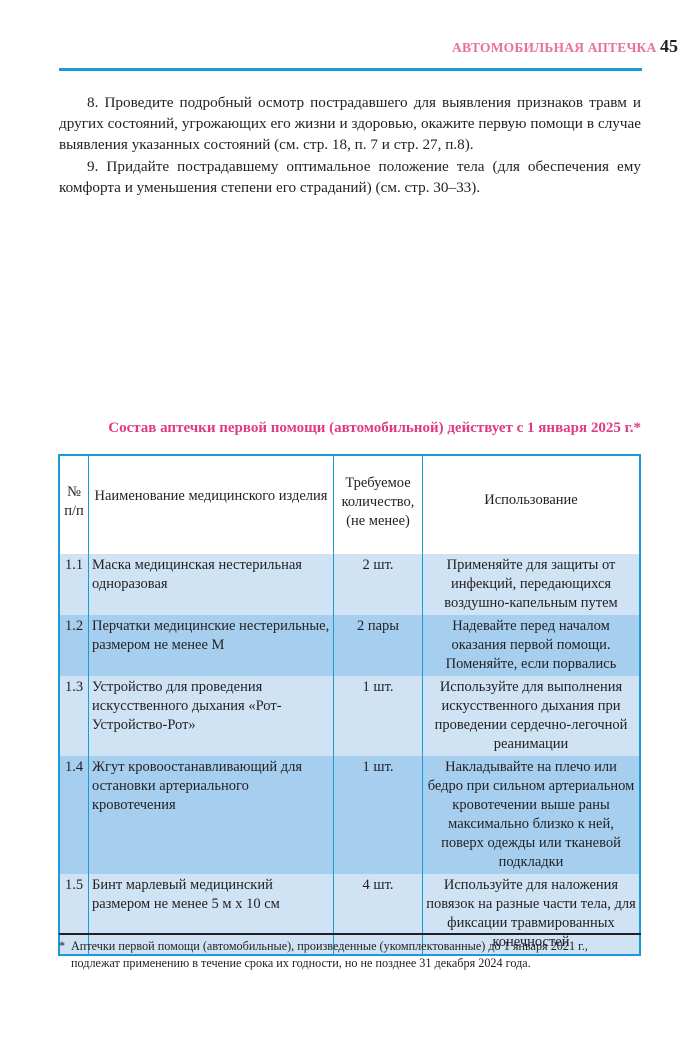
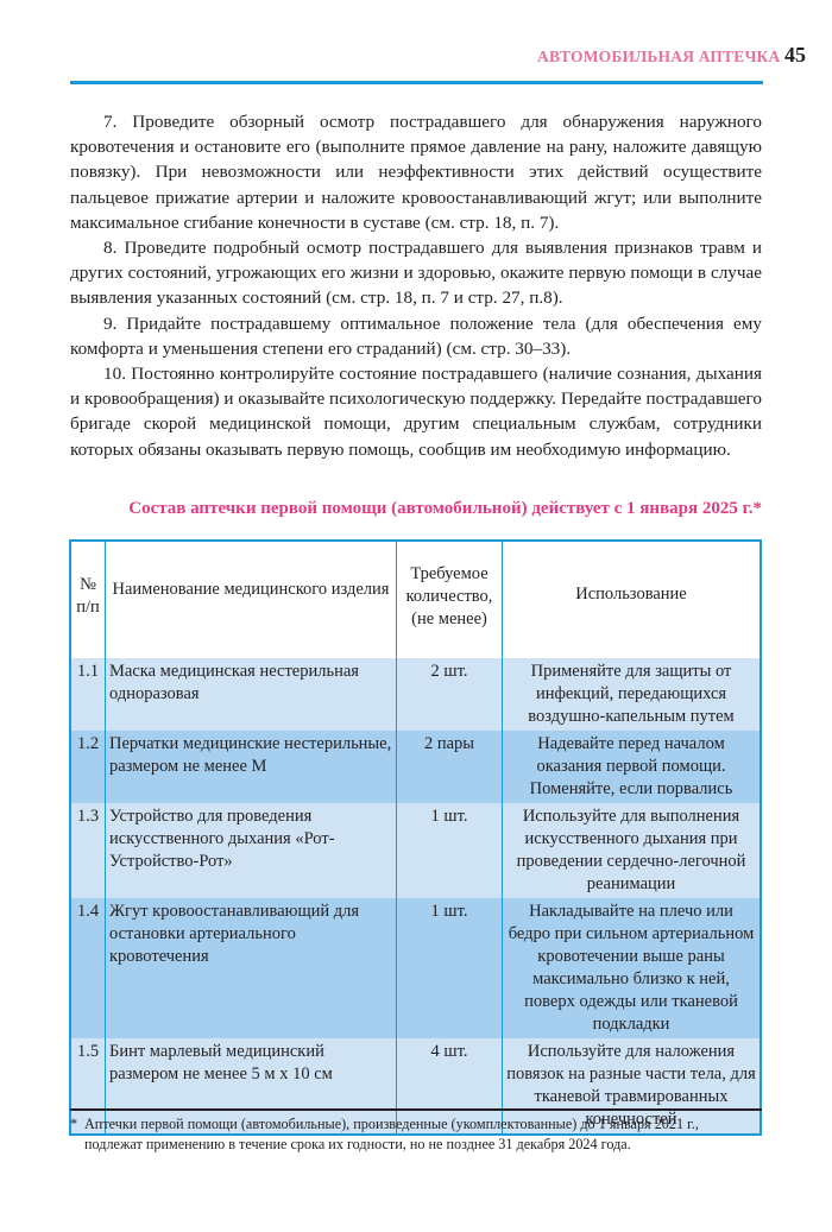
  АВТОМОБИЛЬНАЯ АПТЕЧКА
  45
+ 7. Проведите обзорный осмотр пострадавшего для обнаружения наружного кровотечения и остановите его (выполните прямое давление на рану, наложите давящую повязку). При невозможности или неэффективности этих действий осуществите пальцевое прижатие артерии и наложите кровоостанавливающий жгут; или выполните максимальное сгибание конечности в суставе (см. стр. 18, п. 7).
  8. Проведите подробный осмотр пострадавшего для выявления признаков травм и других состояний, угрожающих его жизни и здоровью, окажите первую помощи в случае выявления указанных состояний (см. стр. 18, п. 7 и стр. 27, п.8).
  9. Придайте пострадавшему оптимальное положение тела (для обеспечения ему комфорта и уменьшения степени его страданий) (см. стр. 30–33).
+ 10. Постоянно контролируйте состояние пострадавшего (наличие сознания, дыхания и кровообращения) и оказывайте психологическую поддержку. Передайте пострадавшего бригаде скорой медицинской помощи, другим специальным службам, сотрудники которых обязаны оказывать первую помощь, сообщив им необходимую информацию.
  Состав аптечки первой помощи (автомобильной) действует с 1 января 2025 г.*
  № п/п	Наименование медицинского изделия	Требуемое количество, (не менее)	Использование
  1.1	Маска медицинская нестерильная одноразовая	2 шт.	Применяйте для защиты от инфекций, передающихся воздушно-капельным путем
  1.2	Перчатки медицинские нестерильные, размером не менее М	2 пары	Надевайте перед началом оказания первой помощи. Поменяйте, если порвались
  1.3	Устройство для проведения искусственного дыхания «Рот-Устройство-Рот»	1 шт.	Используйте для выполнения искусственного дыхания при проведении сердечно-легочной реанимации
  1.4	Жгут кровоостанавливающий для остановки артериального кровотечения	1 шт.	Накладывайте на плечо или бедро при сильном артериальном кровотечении выше раны максимально близко к ней, поверх одежды или тканевой подкладки
- 1.5	Бинт марлевый медицинский размером не менее 5 м х 10 см	4 шт.	Используйте для наложения повязок на разные части тела, для фиксации травмированных конечностей
+ 1.5	Бинт марлевый медицинский размером не менее 5 м х 10 см	4 шт.	Используйте для наложения повязок на разные части тела, для тканевой травмированных конечностей
  * Аптечки первой помощи (автомобильные), произведенные (укомплектованные) до 1 января 2021 г.,
  подлежат применению в течение срока их годности, но не позднее 31 декабря 2024 года.
